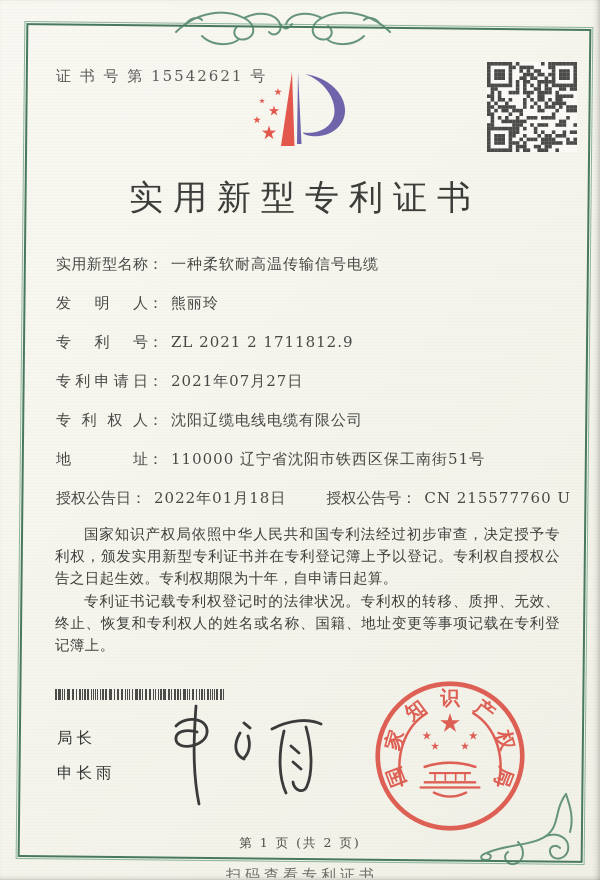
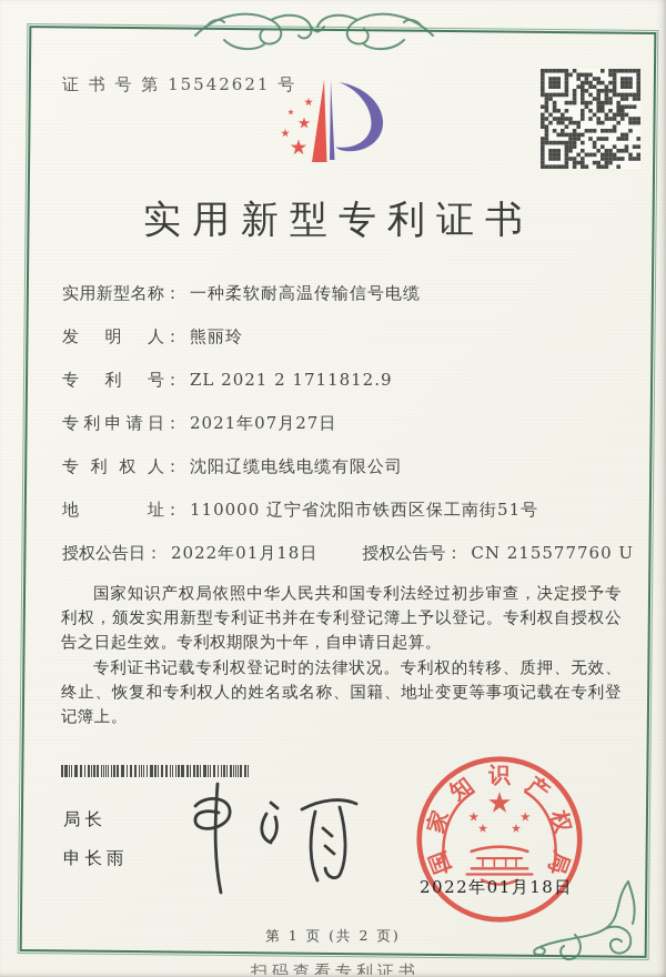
+ 2022年01月18日
